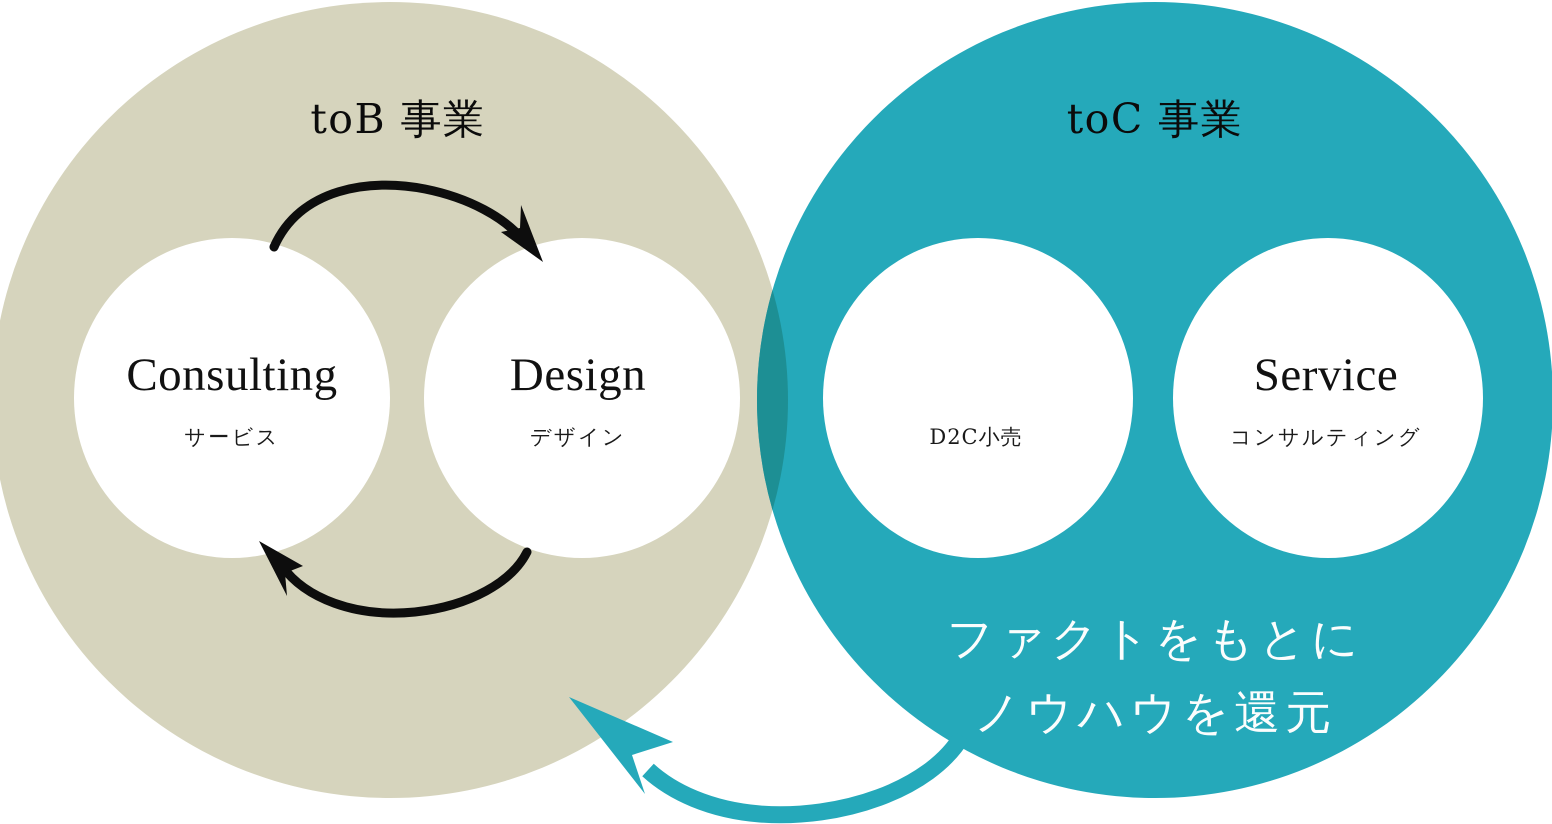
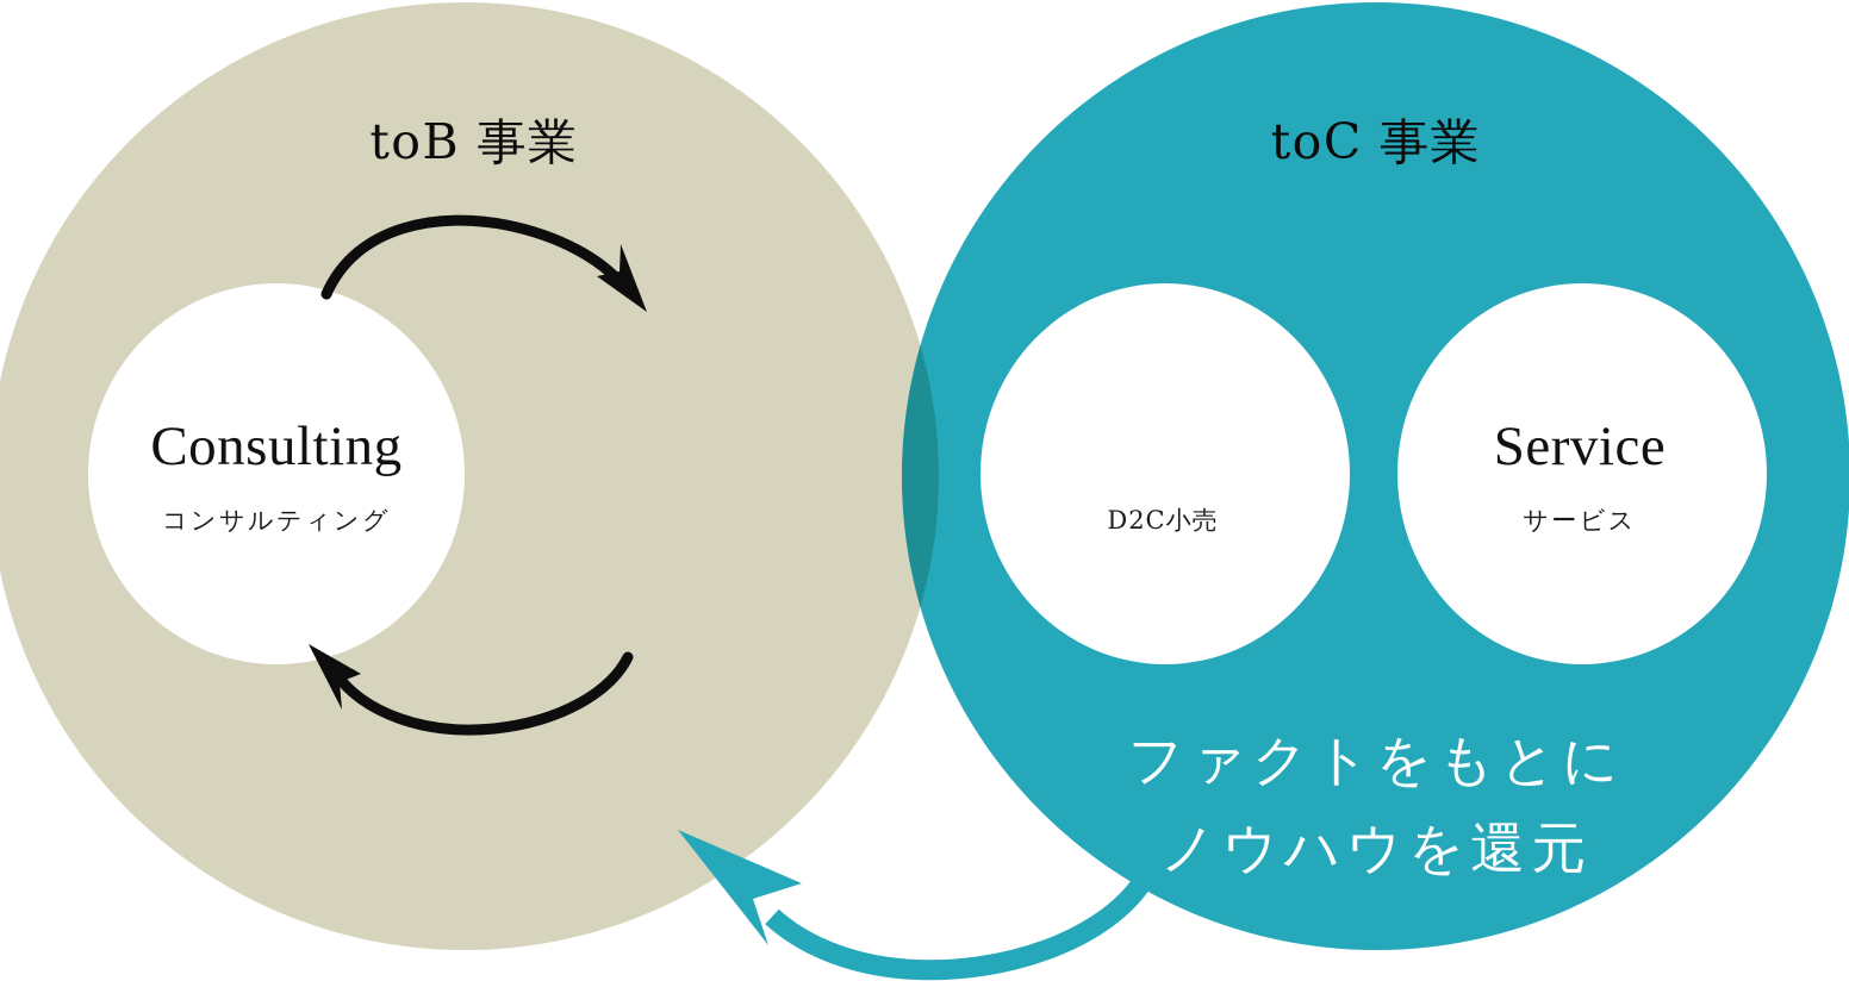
  toB 事業
  toC 事業
  Consulting
- サービス
+ コンサルティング
- Design
- デザイン
  D2C小売
  Service
- コンサルティング
+ サービス
  ファクトをもとに
  ノウハウを還元
